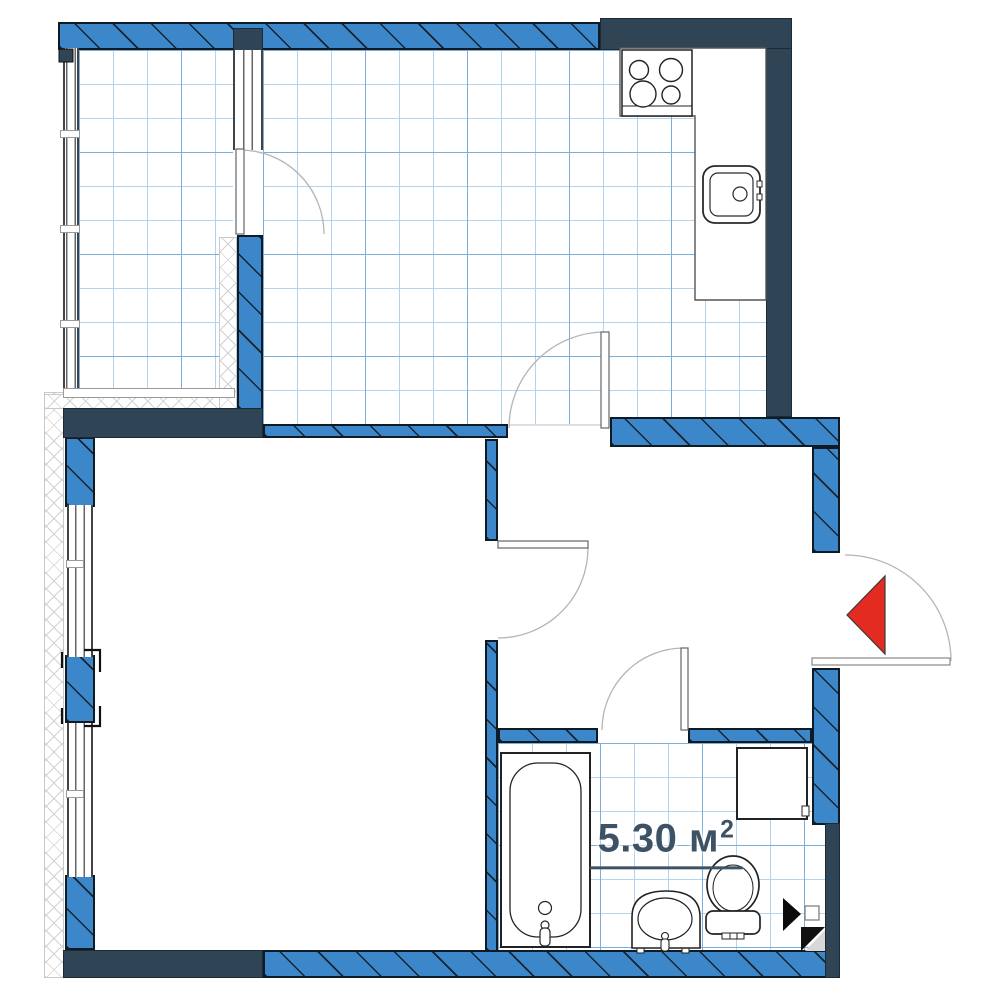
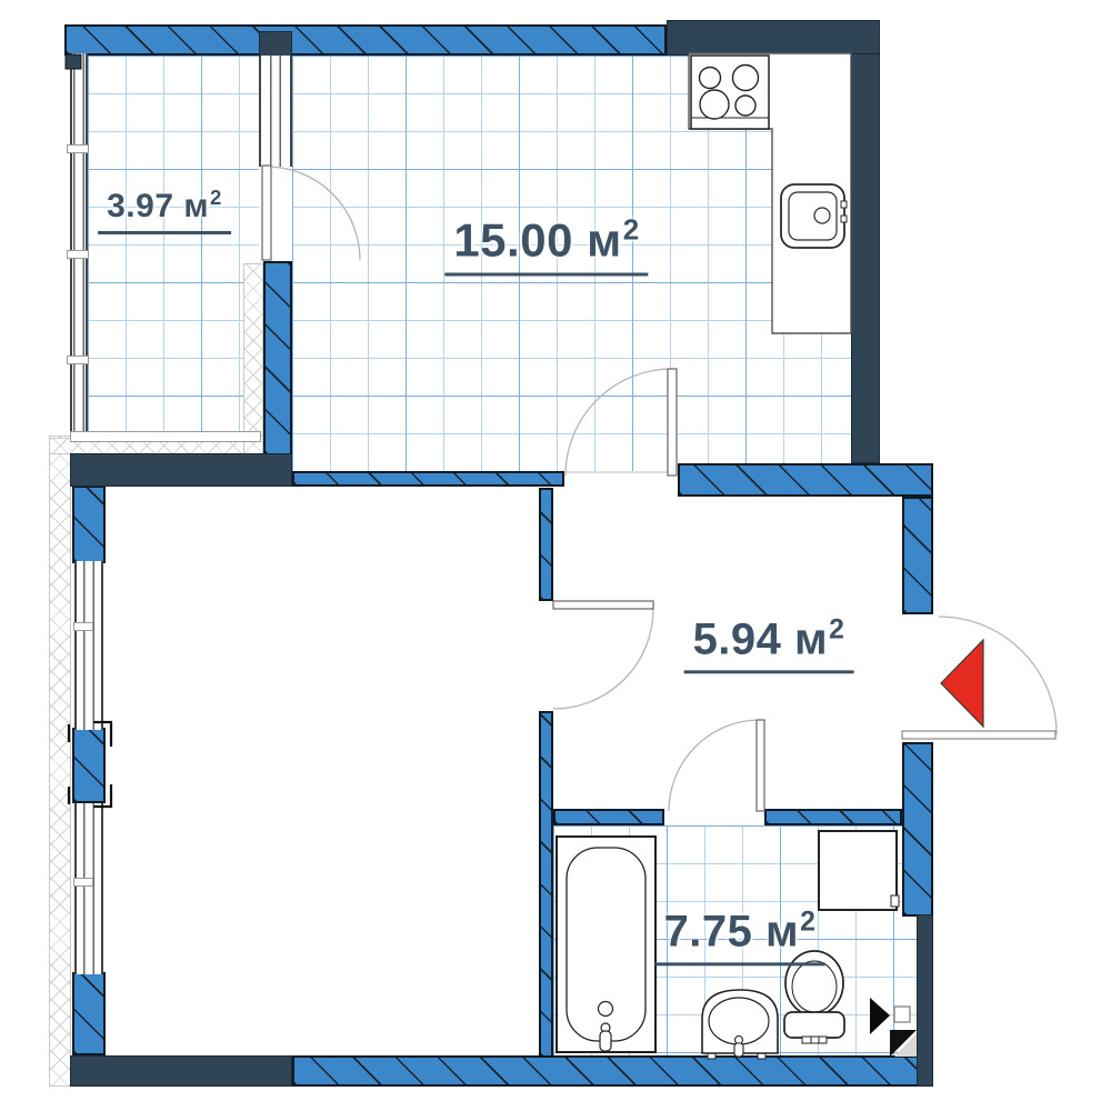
+ 3.97 м2
+ 15.00 м2
+ 5.94 м2
- 5.30 м2
+ 7.75 м2
